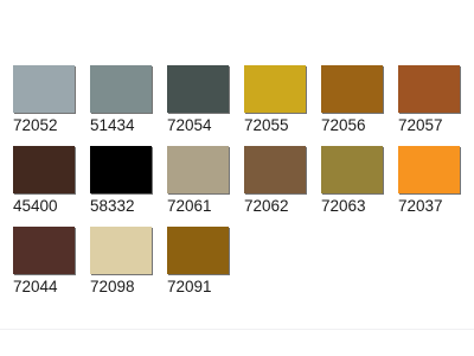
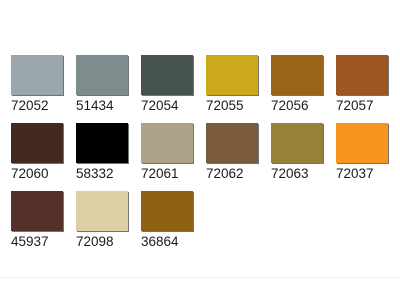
  72052
  51434
  72054
  72055
  72056
  72057
- 45400
+ 72060
  58332
  72061
  72062
  72063
  72037
- 72044
+ 45937
  72098
- 72091
+ 36864
